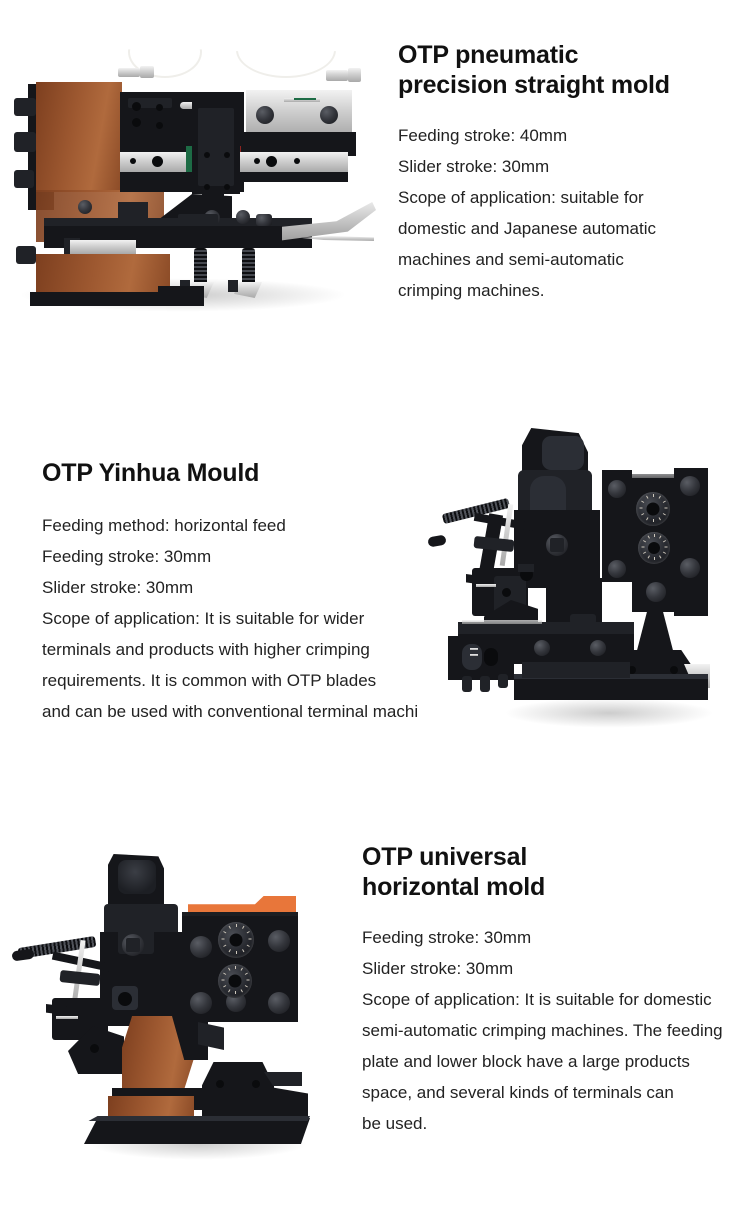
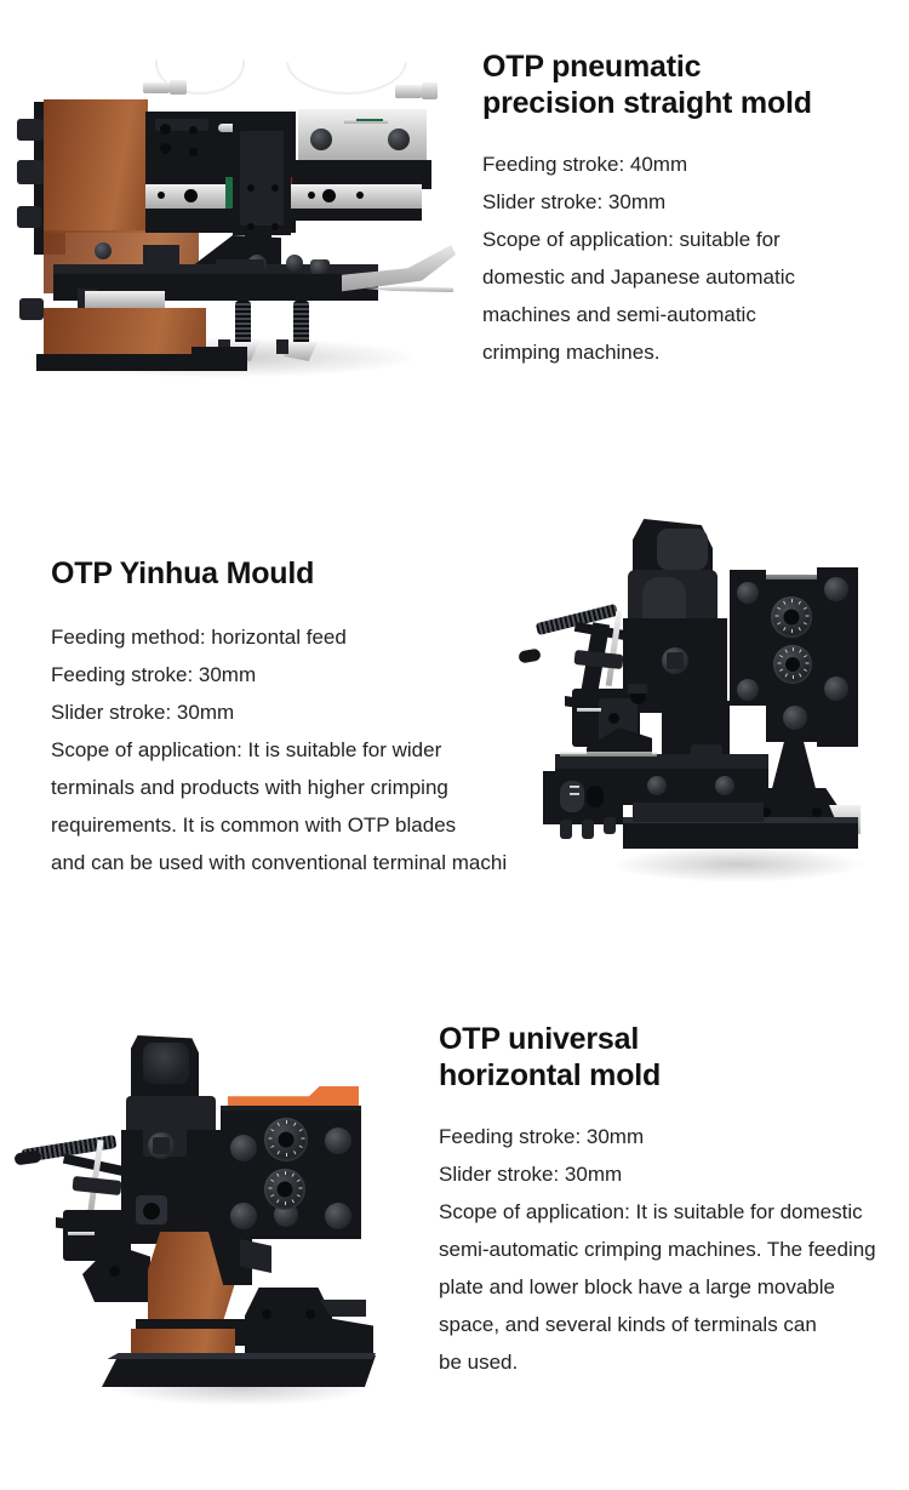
  OTP pneumatic
  precision straight mold
  Feeding stroke: 40mm
  Slider stroke: 30mm
  Scope of application: suitable for
  domestic and Japanese automatic
  machines and semi-automatic
  crimping machines.
  OTP Yinhua Mould
  Feeding method: horizontal feed
  Feeding stroke: 30mm
  Slider stroke: 30mm
  Scope of application: It is suitable for wider
  terminals and products with higher crimping
  requirements. It is common with OTP blades
  and can be used with conventional terminal machi
  OTP universal
  horizontal mold
  Feeding stroke: 30mm
  Slider stroke: 30mm
  Scope of application: It is suitable for domestic
  semi-automatic crimping machines. The feeding
- plate and lower block have a large products
+ plate and lower block have a large movable
  space, and several kinds of terminals can
  be used.
